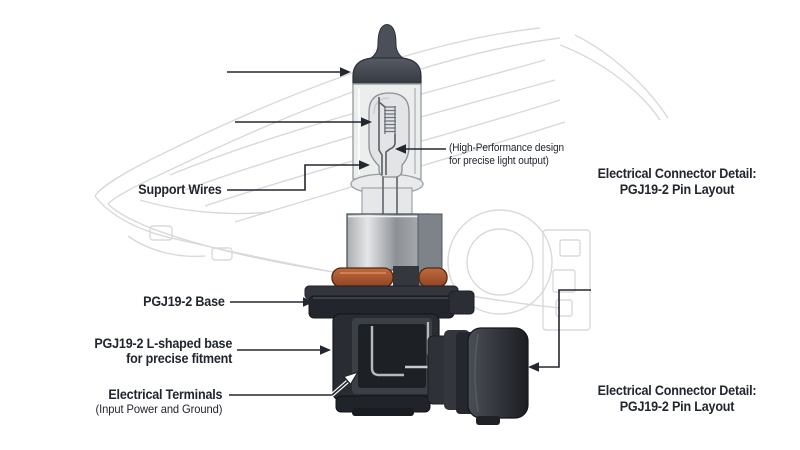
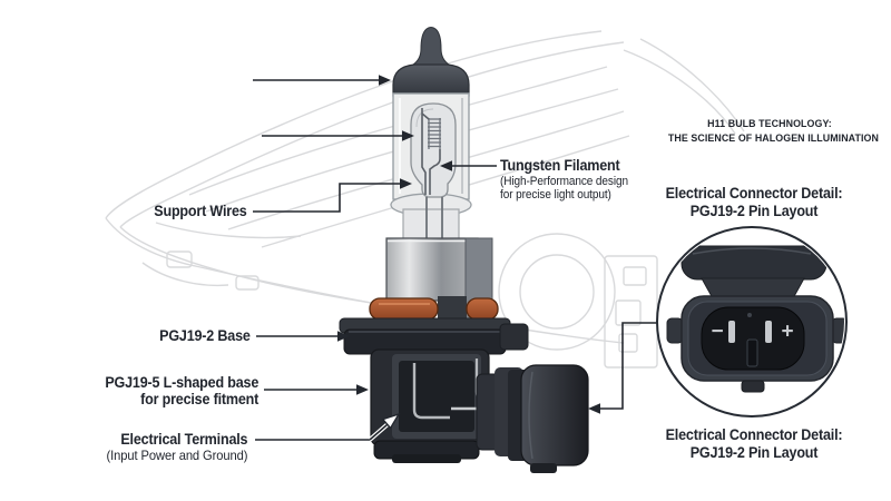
+ −
+ +
  Support Wires
+ Tungsten Filament
  (High-Performance design
  for precise light output)
  PGJ19-2 Base
- PGJ19-2 L-shaped base
+ PGJ19-5 L-shaped base
  for precise fitment
  Electrical Terminals
  (Input Power and Ground)
+ H11 BULB TECHNOLOGY:
+ THE SCIENCE OF HALOGEN ILLUMINATION
  Electrical Connector Detail:
  PGJ19-2 Pin Layout
  Electrical Connector Detail:
  PGJ19-2 Pin Layout
